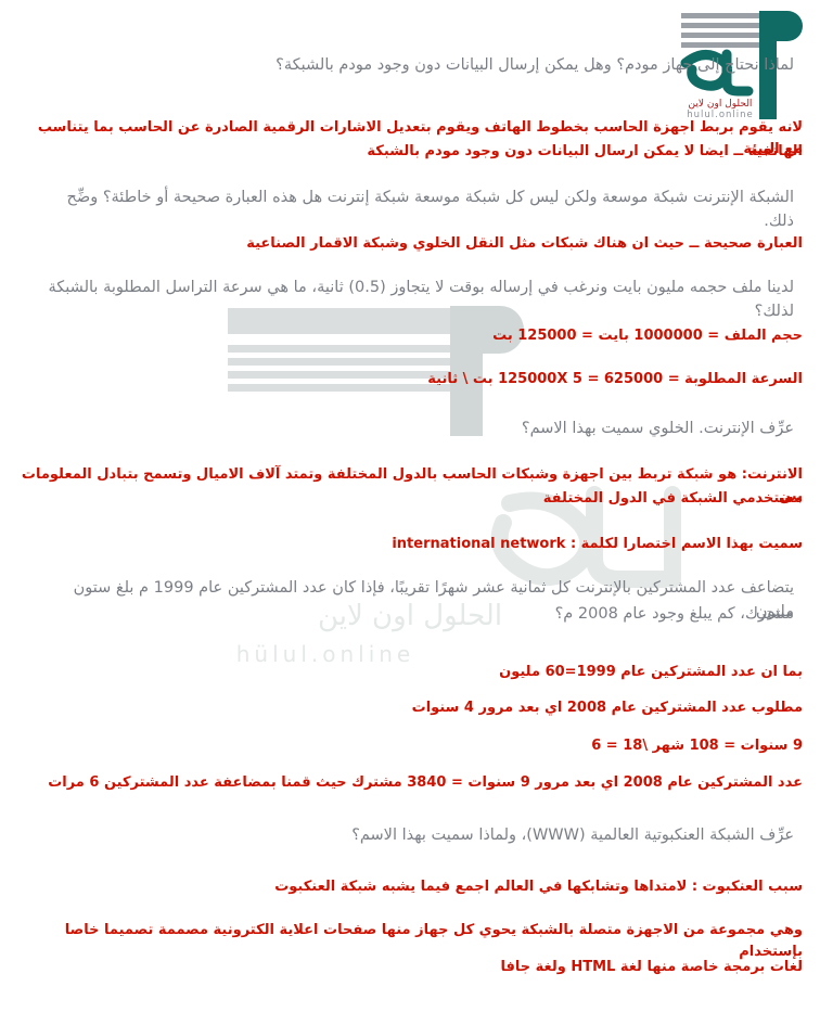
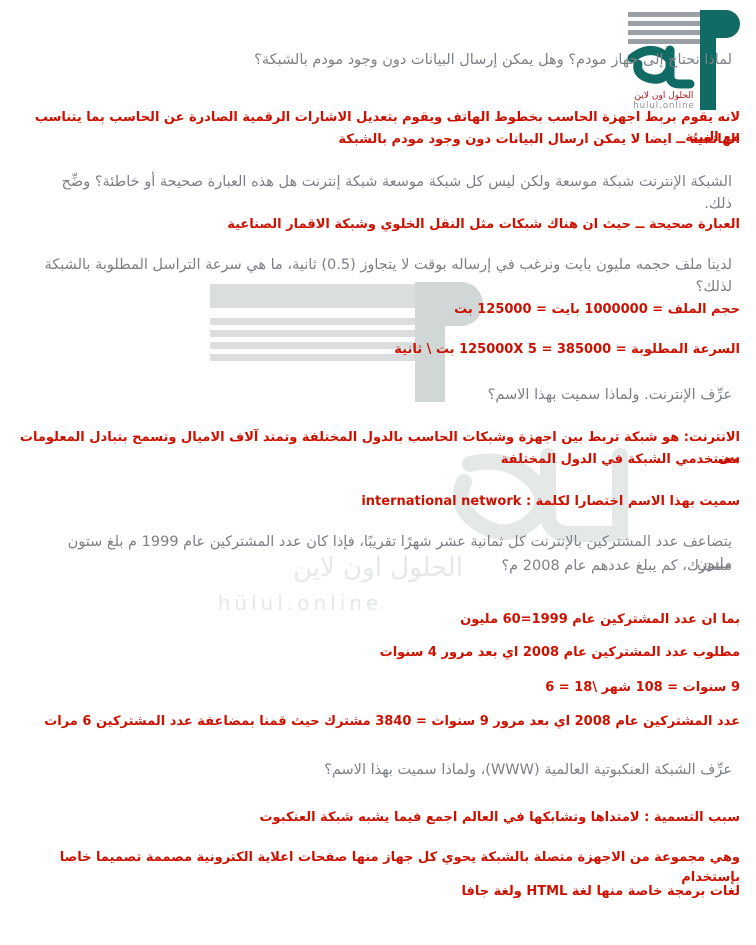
  الحلول اون لاين
  hulul.online
  الحلول اون لاين
  hülul.online
  لماذا نحتاج إلى جهاز مودم؟ وهل يمكن إرسال البيانات دون وجود مودم بالشبكة؟
  لانه يقوم بربط اجهزة الحاسب بخطوط الهاتف ويقوم بتعديل الاشارات الرقمية الصادرة عن الحاسب بما يتناسب مع البيئة
  الهاتفية ــ ايضا لا يمكن ارسال البيانات دون وجود مودم بالشبكة
  الشبكة الإنترنت شبكة موسعة ولكن ليس كل شبكة موسعة شبكة إنترنت هل هذه العبارة صحيحة أو خاطئة؟ وضِّح ذلك.
  العبارة صحيحة ــ حيث ان هناك شبكات مثل النقل الخلوي وشبكة الاقمار الصناعية
  لدينا ملف حجمه مليون بايت ونرغب في إرساله بوقت لا يتجاوز (0.5) ثانية، ما هي سرعة التراسل المطلوبة بالشبكة لذلك؟
  حجم الملف = 1000000 بايت = 125000 بت
- السرعة المطلوبة = 125000X 5 = 625000 بت \ ثانية
+ السرعة المطلوبة = 125000X 5 = 385000 بت \ ثانية
- عرِّف الإنترنت. الخلوي سميت بهذا الاسم؟
+ عرِّف الإنترنت. ولماذا سميت بهذا الاسم؟
  الانترنت: هو شبكة تربط بين اجهزة وشبكات الحاسب بالدول المختلفة وتمتد آلاف الاميال وتسمح بتبادل المعلومات بين
  مستخدمي الشبكة في الدول المختلفة
  سميت بهذا الاسم اختصارا لكلمة : international network
  يتضاعف عدد المشتركين بالإنترنت كل ثمانية عشر شهرًا تقريبًا، فإذا كان عدد المشتركين عام 1999 م بلغ ستون مليون
- مشترك، كم يبلغ وجود عام 2008 م؟
+ مشترك، كم يبلغ عددهم عام 2008 م؟
  بما ان عدد المشتركين عام 1999=60 مليون
  مطلوب عدد المشتركين عام 2008 اي بعد مرور 4 سنوات
  9 سنوات = 108 شهر \18 = 6
  عدد المشتركين عام 2008 اي بعد مرور 9 سنوات = 3840 مشترك حيث قمنا بمضاعفة عدد المشتركين 6 مرات
  عرِّف الشبكة العنكبوتية العالمية (WWW)، ولماذا سميت بهذا الاسم؟
- سبب العنكبوت : لامتداها وتشابكها في العالم اجمع فيما يشبه شبكة العنكبوت
+ سبب التسمية : لامتداها وتشابكها في العالم اجمع فيما يشبه شبكة العنكبوت
  وهي مجموعة من الاجهزة متصلة بالشبكة يحوي كل جهاز منها صفحات اعلاية الكترونية مصممة تصميما خاصا بإستخدام
  لغات برمجة خاصة منها لغة HTML ولغة جافا
